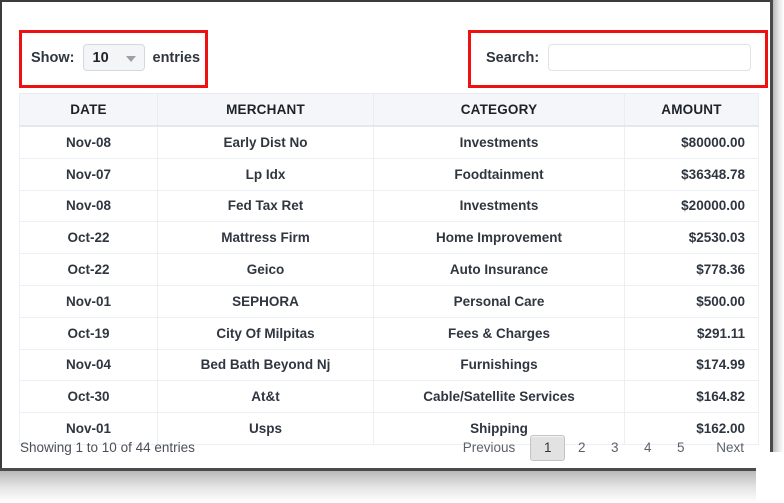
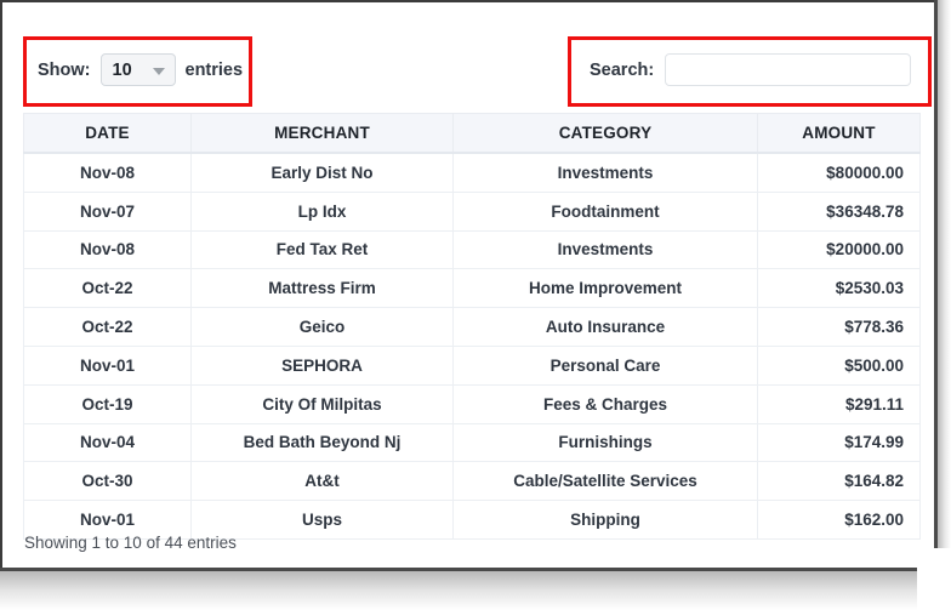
  Show:
  10
  entries
  Search:
  DATE	MERCHANT	CATEGORY	AMOUNT
  Nov-08	Early Dist No	Investments	$80000.00
  Nov-07	Lp Idx	Foodtainment	$36348.78
  Nov-08	Fed Tax Ret	Investments	$20000.00
  Oct-22	Mattress Firm	Home Improvement	$2530.03
  Oct-22	Geico	Auto Insurance	$778.36
  Nov-01	SEPHORA	Personal Care	$500.00
  Oct-19	City Of Milpitas	Fees & Charges	$291.11
  Nov-04	Bed Bath Beyond Nj	Furnishings	$174.99
  Oct-30	At&t	Cable/Satellite Services	$164.82
  Nov-01	Usps	Shipping	$162.00
  Showing 1 to 10 of 44 entries
- Previous
- 1
- 2
- 3
- 4
- 5
- Next
